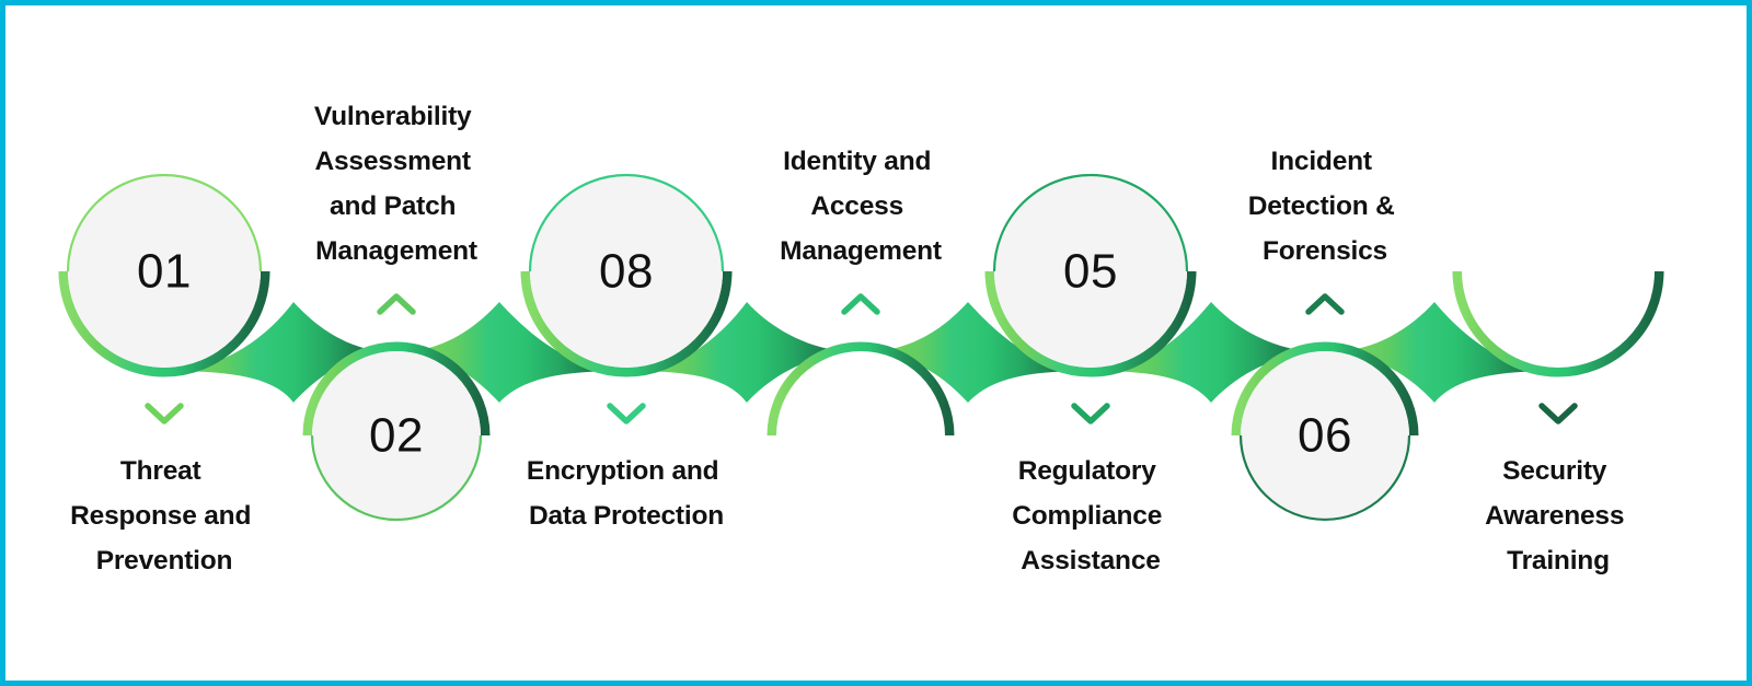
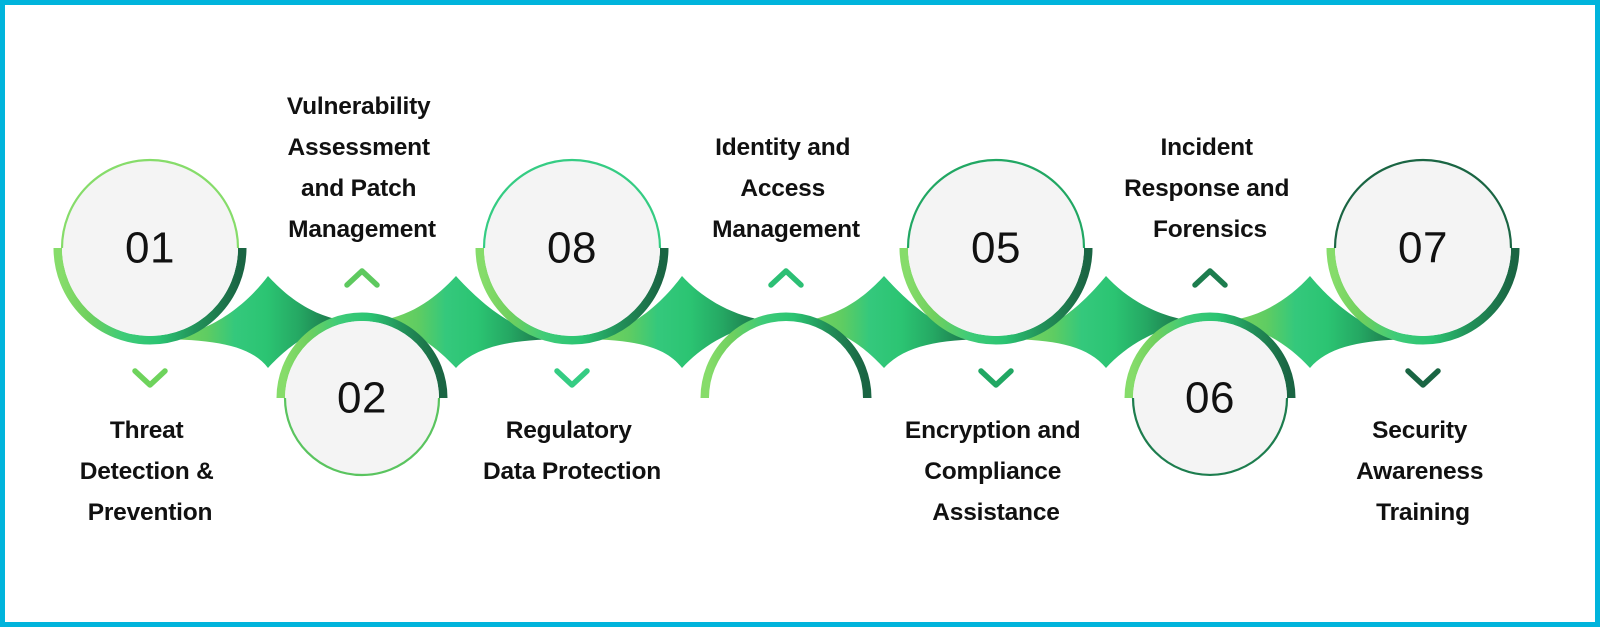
  01
  02
  08
  05
  06
+ 07
- Threat Response and Prevention
+ Threat Detection & Prevention
  Vulnerability Assessment and Patch Management
- Encryption and Data Protection
+ Regulatory Data Protection
  Identity and Access Management
- Regulatory Compliance Assistance
+ Encryption and Compliance Assistance
- Incident Detection & Forensics
+ Incident Response and Forensics
  Security Awareness Training
